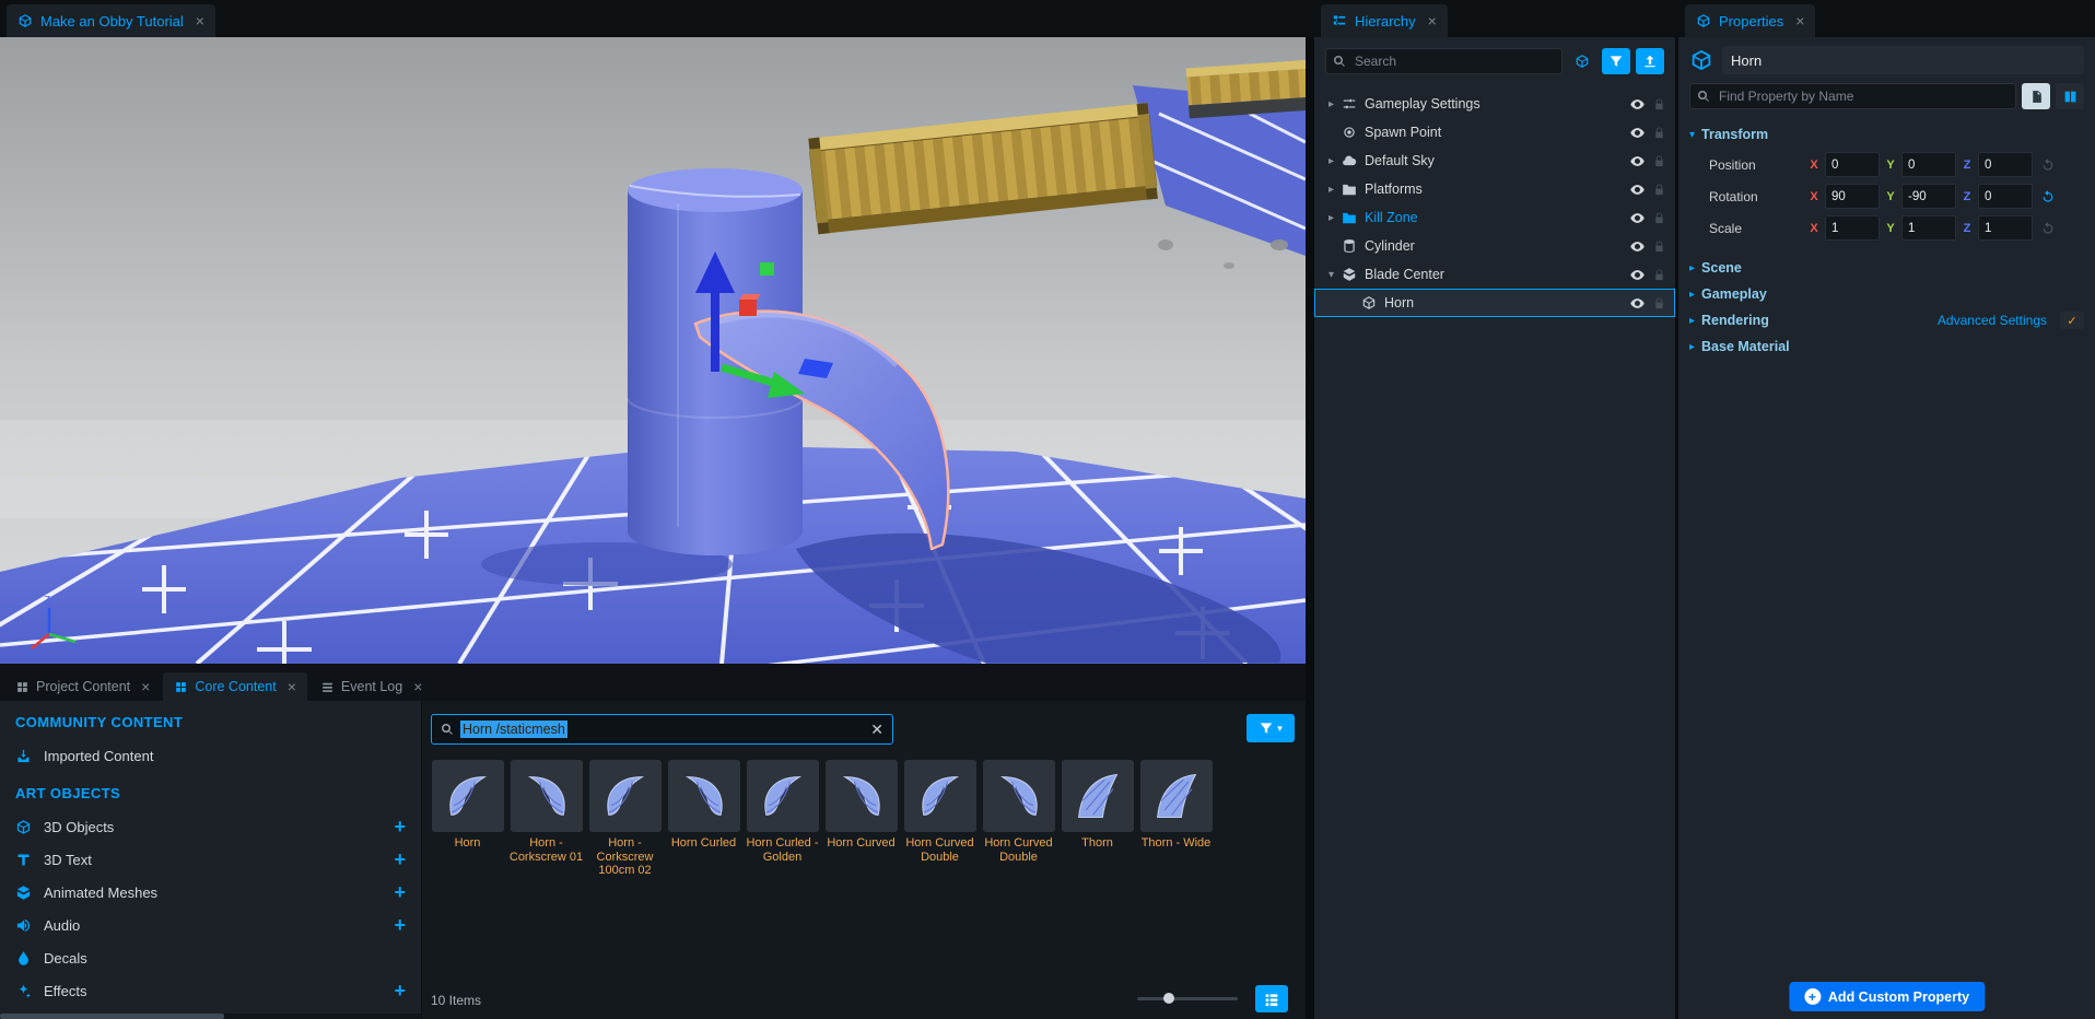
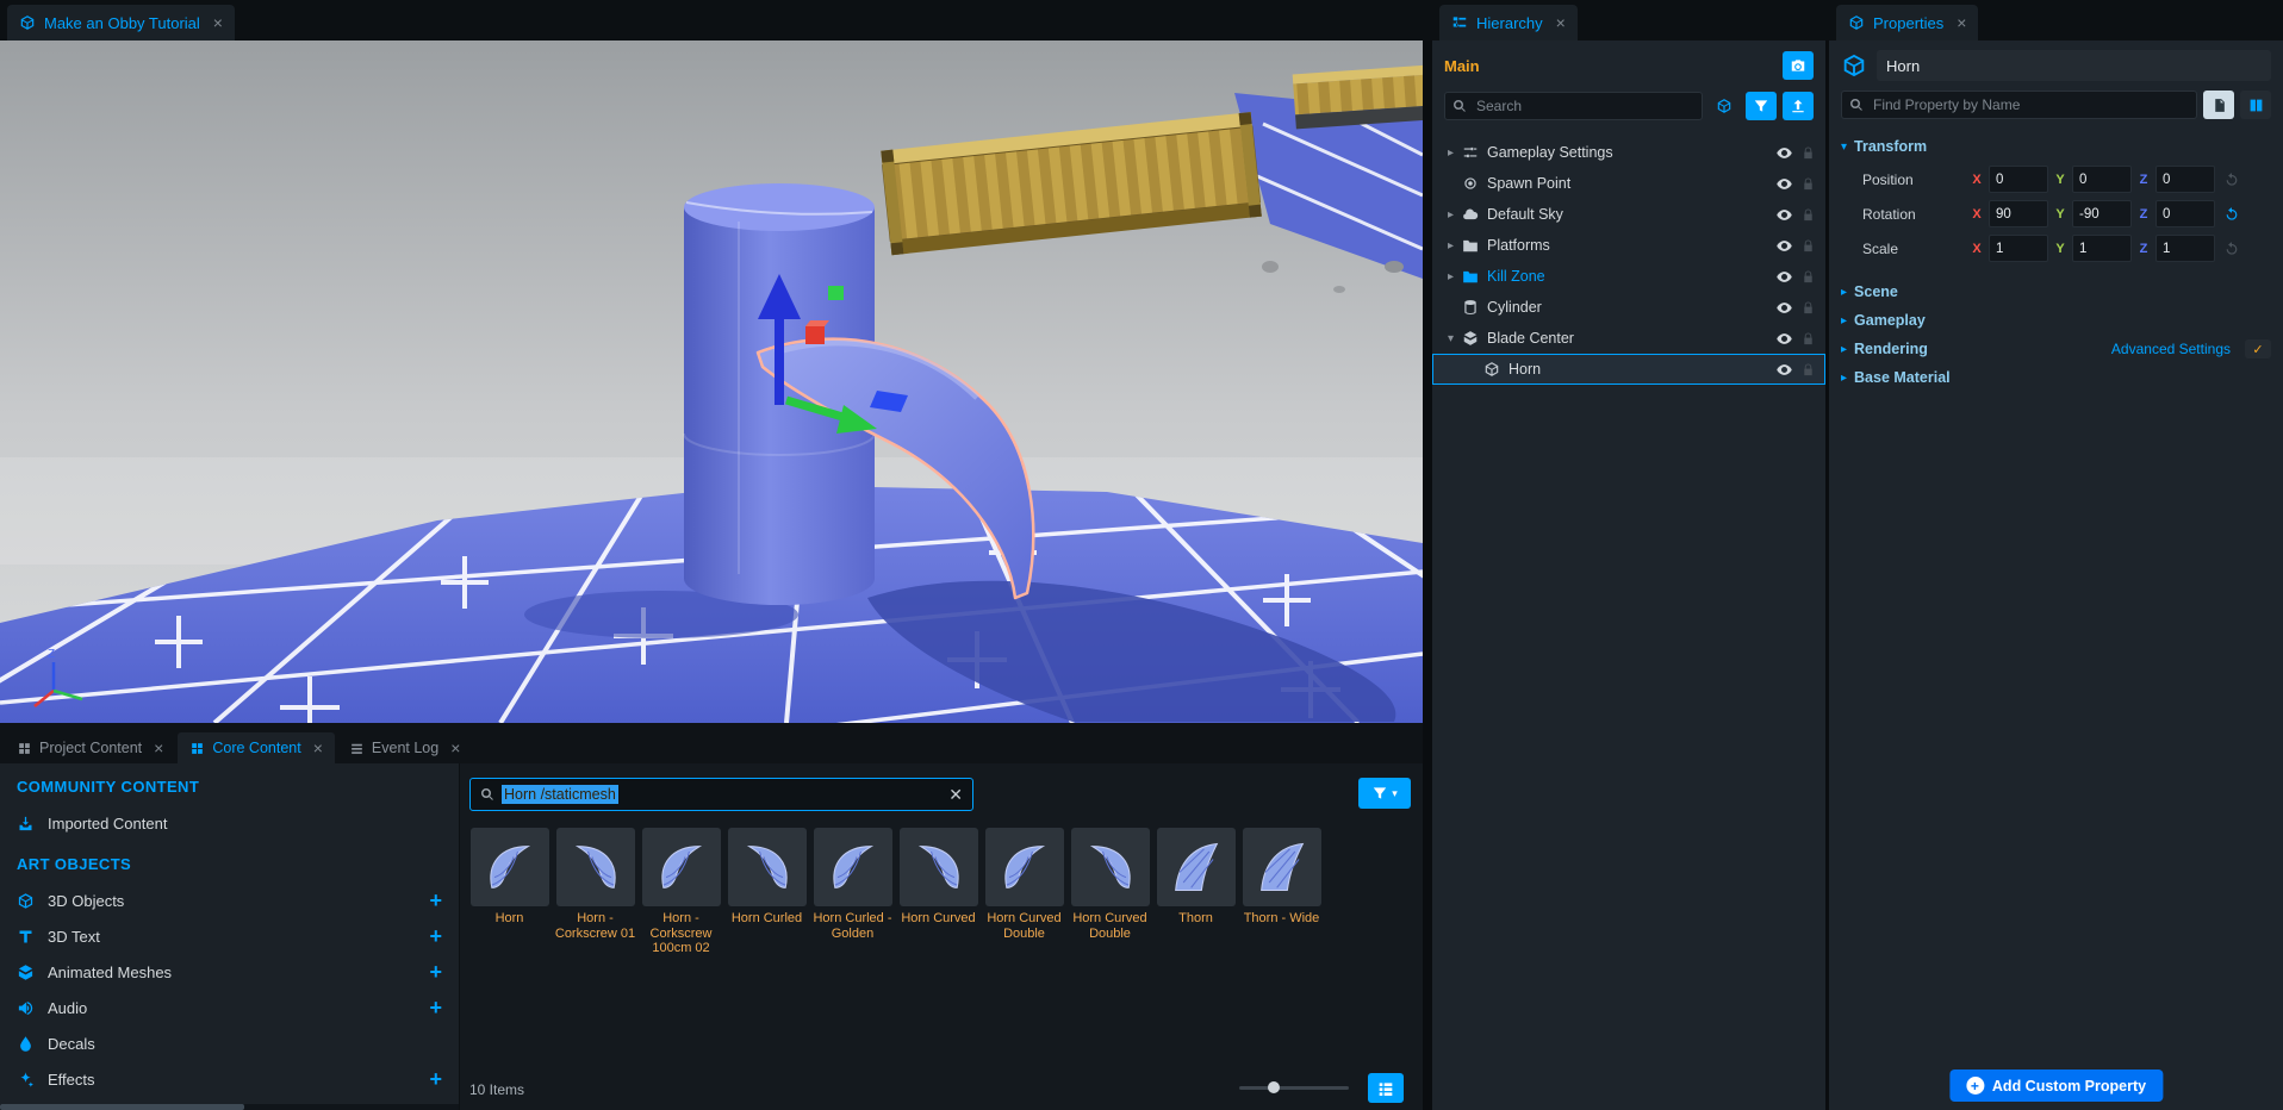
  Make an Obby Tutorial
  ×
  Hierarchy
  ×
  Properties
  ×
  Z
  Project Content
  ×
  Core Content
  ×
  Event Log
  ×
  COMMUNITY CONTENT
  Imported Content
  ART OBJECTS
  3D Objects
  +
  3D Text
  +
  Animated Meshes
  +
  Audio
  +
  Decals
  Effects
  +
  Horn /staticmesh
  ✕
  ▾
  Horn
  Horn - Corkscrew 01
  Horn - Corkscrew 100cm 02
  Horn Curled
  Horn Curled - Golden
  Horn Curved
  Horn Curved Double
  Horn Curved Double
  Thorn
  Thorn - Wide
  10 Items
+ Main
  Search
  ▸
  Gameplay Settings
  Spawn Point
  ▸
  Default Sky
  ▸
  Platforms
  ▸
  Kill Zone
  Cylinder
  ▾
  Blade Center
  Horn
  Horn
  Find Property by Name
  ▾
  Transform
  Position
  X
  0
  Y
  0
  Z
  0
  Rotation
  X
  90
  Y
  -90
  Z
  0
  Scale
  X
  1
  Y
  1
  Z
  1
  ▸
  Scene
  ▸
  Gameplay
  ▸
  Rendering
  Advanced Settings
  ✓
  ▸
  Base Material
  +
  Add Custom Property
